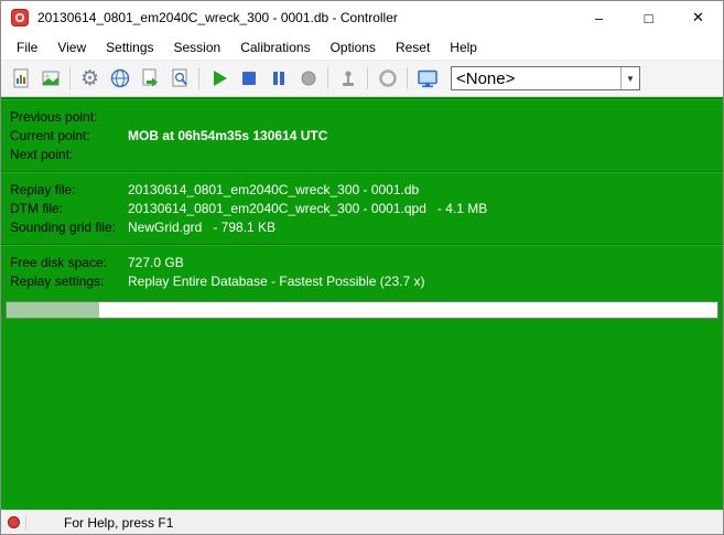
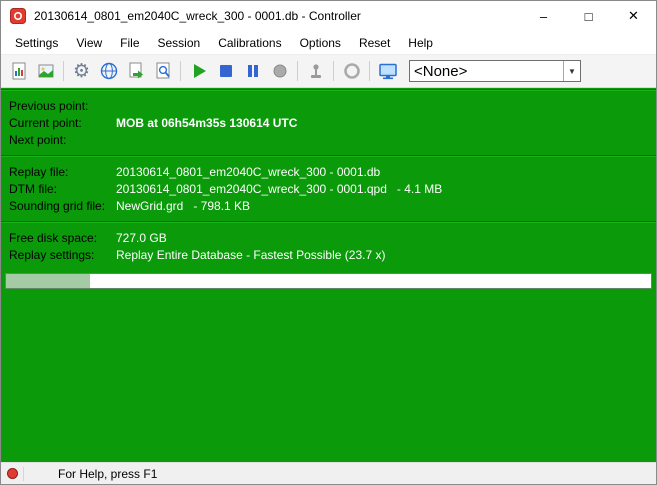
  20130614_0801_em2040C_wreck_300 - 0001.db - Controller
  –
  □
  ✕
- File
+ Settings
  View
- Settings
+ File
  Session
  Calibrations
  Options
  Reset
  Help
  ⚙
  <None>
  ▼
  Previous point:
  Current point:
  MOB at 06h54m35s 130614 UTC
  Next point:
  Replay file:
  20130614_0801_em2040C_wreck_300 - 0001.db
  DTM file:
  20130614_0801_em2040C_wreck_300 - 0001.qpd - 4.1 MB
  Sounding grid file:
  NewGrid.grd - 798.1 KB
  Free disk space:
  727.0 GB
  Replay settings:
  Replay Entire Database - Fastest Possible (23.7 x)
  For Help, press F1
